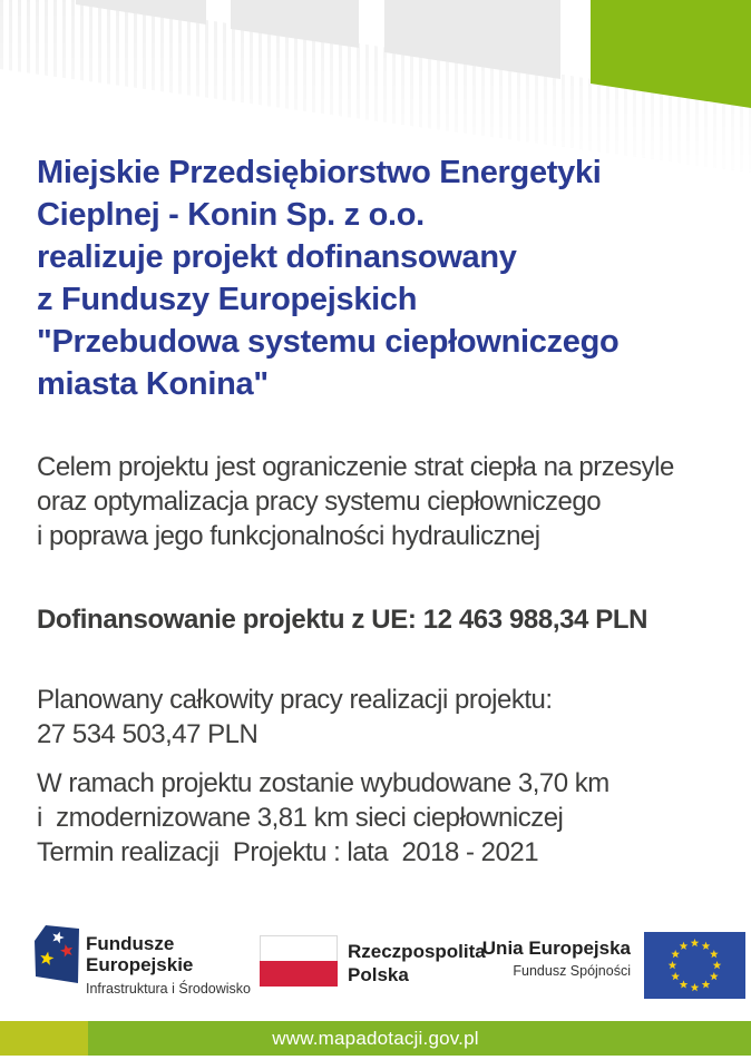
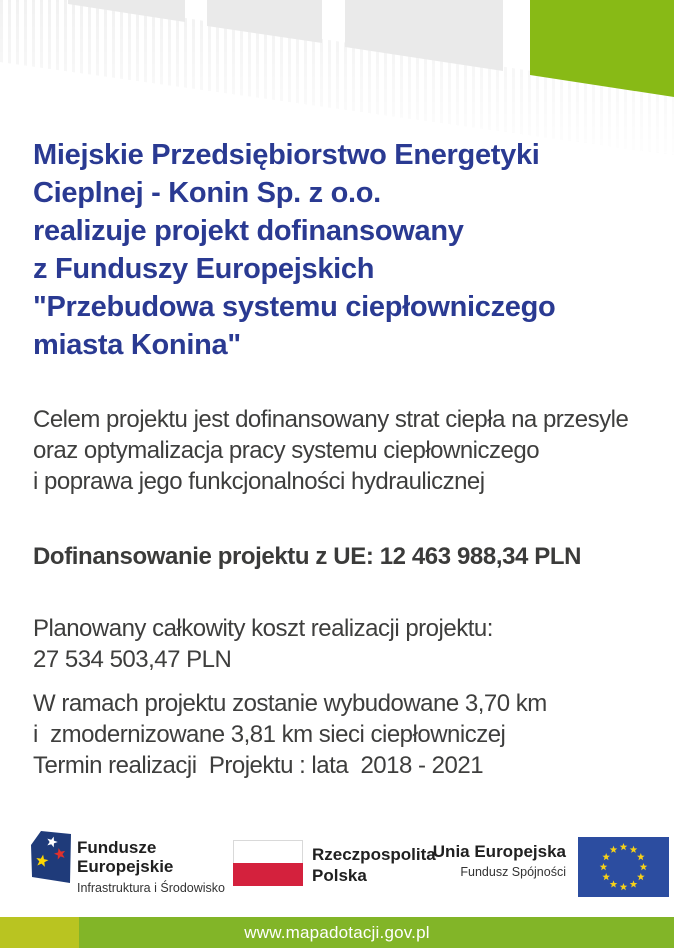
  Miejskie Przedsiębiorstwo Energetyki
  Cieplnej - Konin Sp. z o.o.
  realizuje projekt dofinansowany
  z Funduszy Europejskich
  "Przebudowa systemu ciepłowniczego
  miasta Konina"
- Celem projektu jest ograniczenie strat ciepła na przesyle
+ Celem projektu jest dofinansowany strat ciepła na przesyle
  oraz optymalizacja pracy systemu ciepłowniczego
  i poprawa jego funkcjonalności hydraulicznej
  Dofinansowanie projektu z UE: 12 463 988,34 PLN
- Planowany całkowity pracy realizacji projektu:
+ Planowany całkowity koszt realizacji projektu:
  27 534 503,47 PLN
  W ramach projektu zostanie wybudowane 3,70 km
  i zmodernizowane 3,81 km sieci ciepłowniczej
  Termin realizacji Projektu : lata 2018 - 2021
  Fundusze
  Europejskie
  Infrastruktura i Środowisko
  Rzeczpospolita
  Polska
  Unia Europejska
  Fundusz Spójności
  www.mapadotacji.gov.pl
